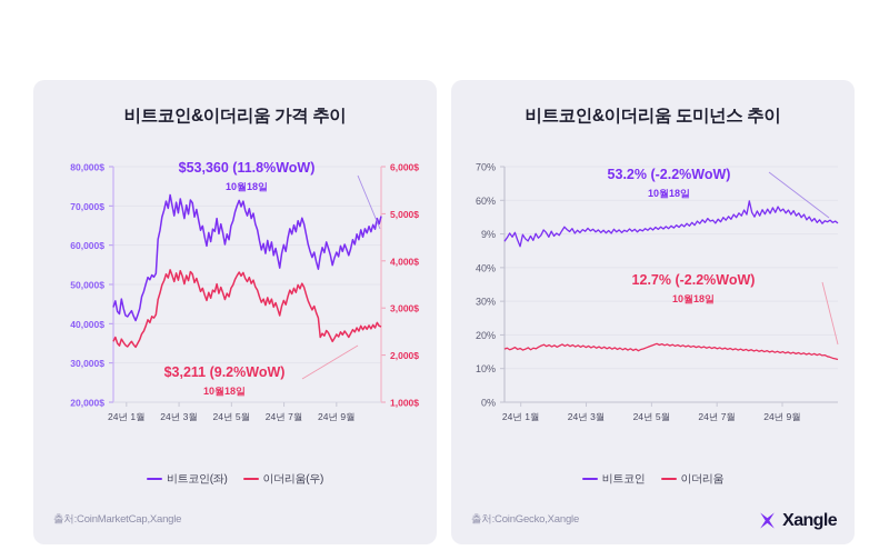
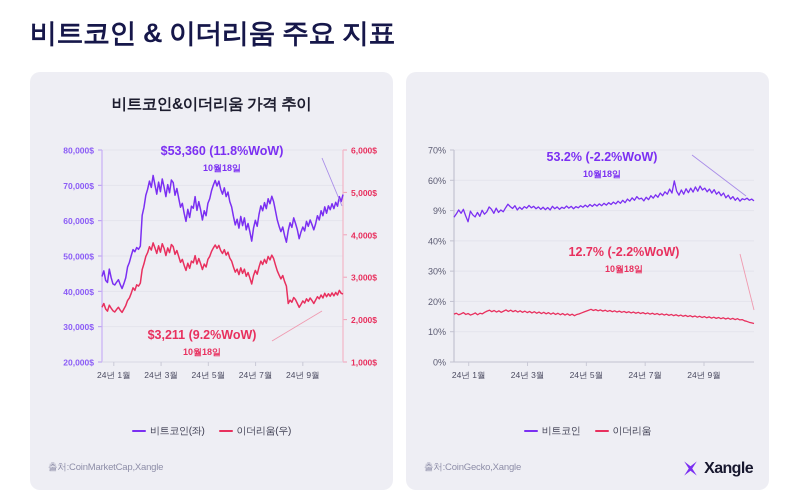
+ 비트코인 & 이더리움 주요 지표
  비트코인&이더리움 가격 추이
  20,000$
  30,000$
  40,000$
  50,000$
  60,000$
  70,000$
  80,000$
  1,000$
  2,000$
  3,000$
  4,000$
  5,000$
  6,000$
  24년 1월
  24년 3월
  24년 5월
  24년 7월
  24년 9월
  $53,360 (11.8%WoW)
  10월18일
  $3,211 (9.2%WoW)
  10월18일
  비트코인(좌)
  이더리움(우)
  출처:CoinMarketCap,Xangle
- 비트코인&이더리움 도미넌스 추이
  0%
  10%
  20%
  30%
  40%
  9%
  60%
  70%
  24년 1월
  24년 3월
  24년 5월
  24년 7월
  24년 9월
  53.2% (-2.2%WoW)
  10월18일
  12.7% (-2.2%WoW)
  10월18일
  비트코인
  이더리움
  출처:CoinGecko,Xangle
  Xangle
